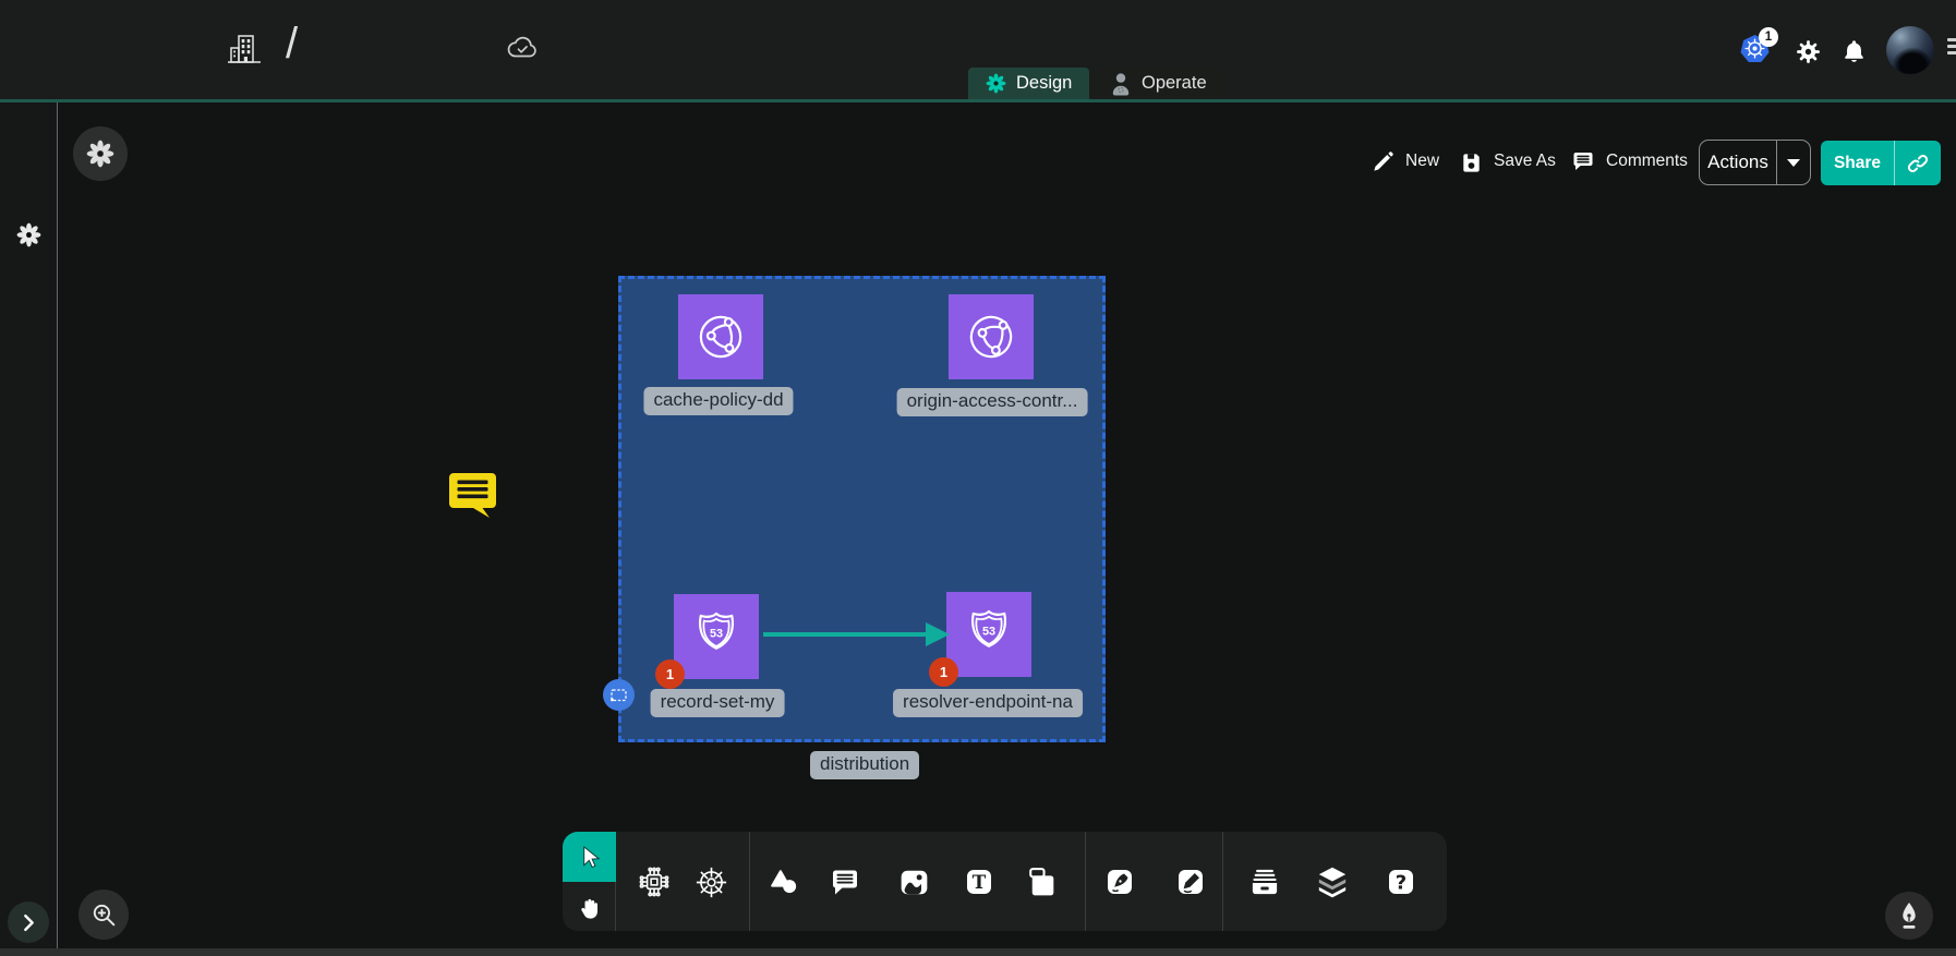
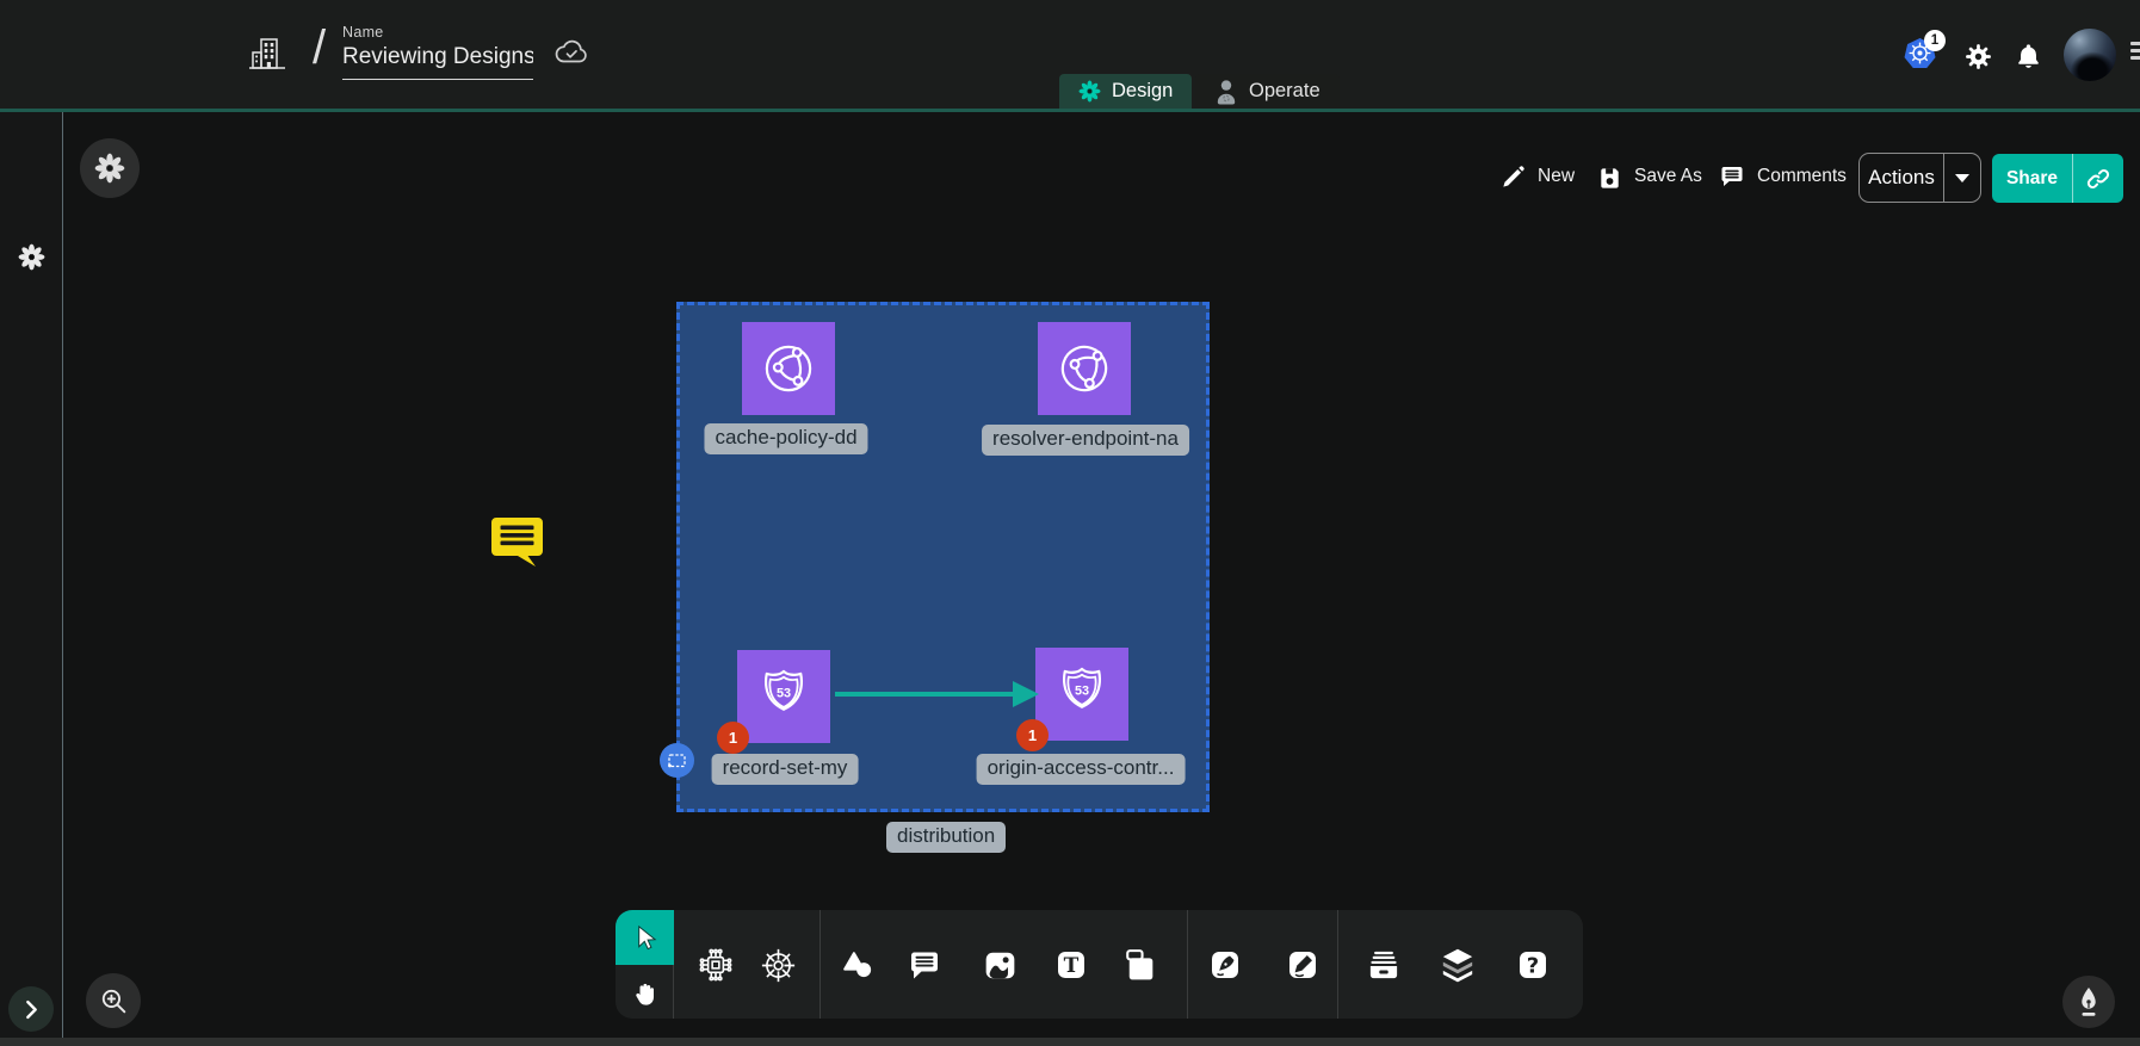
  /
+ Name
+ Reviewing Designs
  Design
  Operate
  1
  New
  Save As
  Comments
  Actions
  Share
  53
  53
  cache-policy-dd
- origin-access-contr...
+ resolver-endpoint-na
  record-set-my
- resolver-endpoint-na
+ origin-access-contr...
  1
  1
  distribution
  T
  ?
